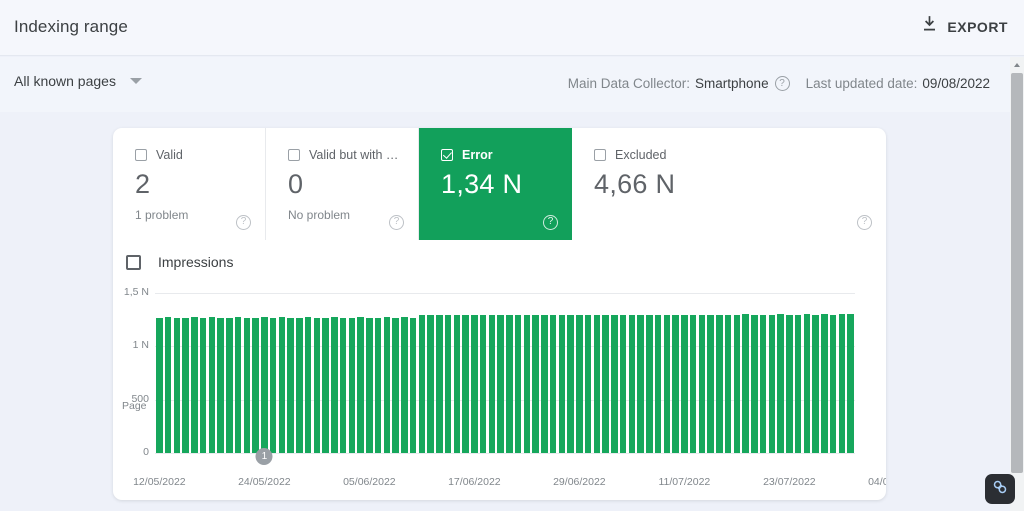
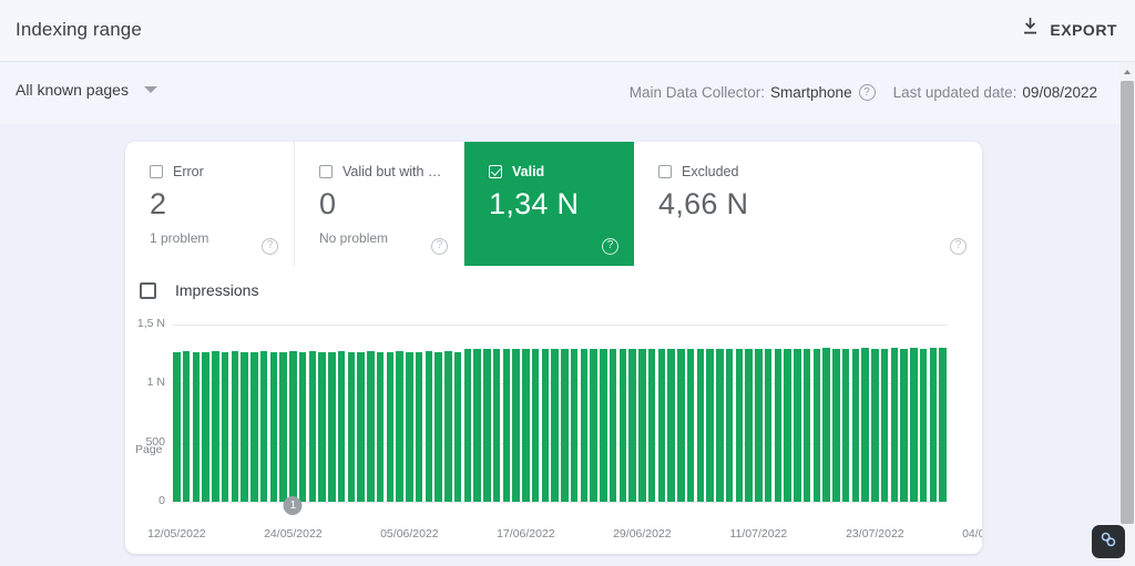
  Indexing range
  EXPORT
  All known pages
  Main Data Collector:
  Smartphone
  ?
  Last updated date:
  09/08/2022
- Valid
+ Error
  2
  1 problem
  ?
  Valid but with w..
  0
  No problem
  ?
- Error
+ Valid
  1,34 N
  ?
  Excluded
  4,66 N
  ?
  Impressions
  Page
  0
  500
  1 N
  1,5 N
  12/05/2022
  24/05/2022
  05/06/2022
  17/06/2022
  29/06/2022
  11/07/2022
  23/07/2022
  1
